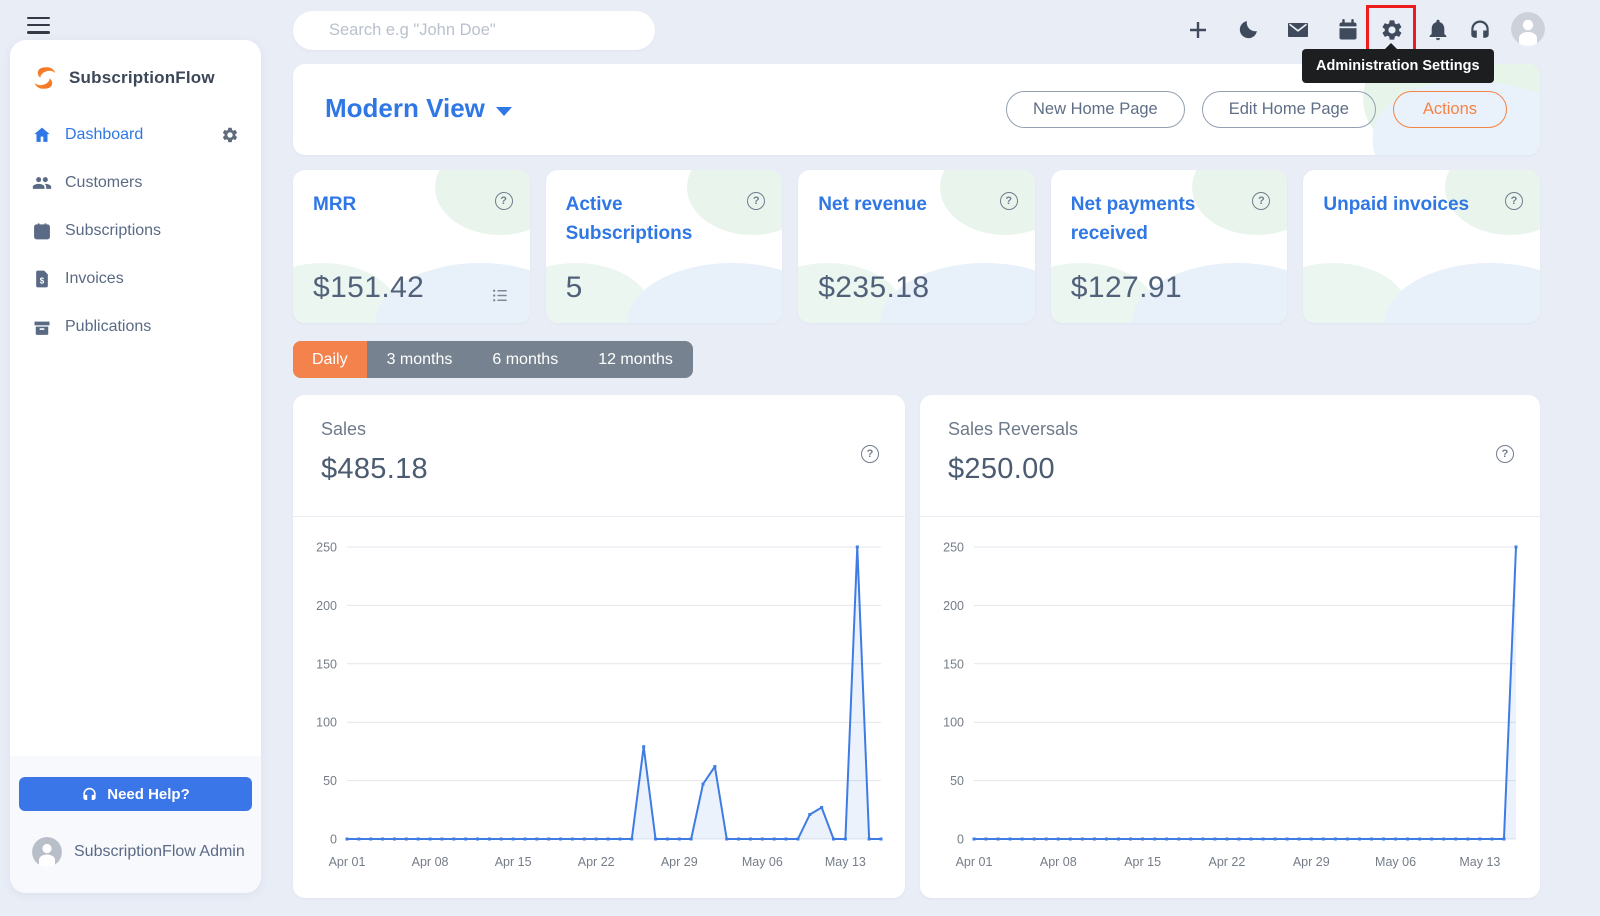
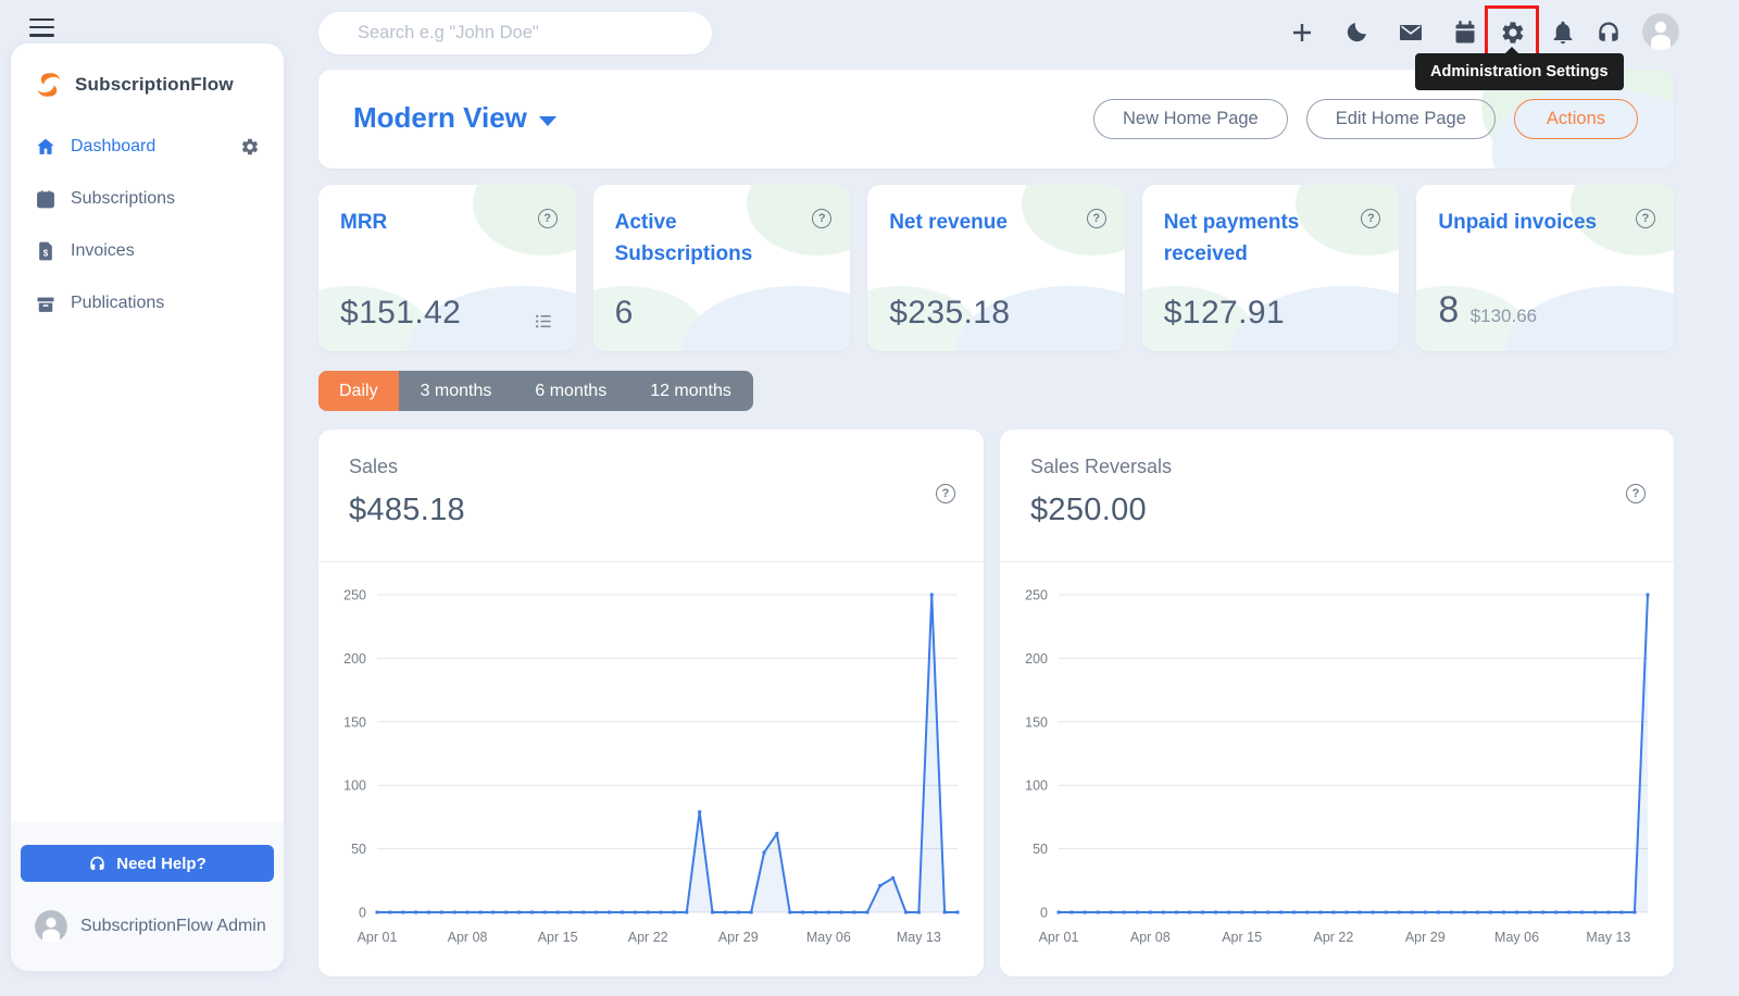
  Search e.g "John Doe"
  Administration Settings
  SubscriptionFlow
  Dashboard
- Customers
  Subscriptions
  $
  Invoices
  Publications
  Need Help?
  SubscriptionFlow Admin
  Modern View
  New Home Page
  Edit Home Page
  Actions
  MRR
  ?
  $151.42
  Active Subscriptions
  ?
- 5
+ 6
  Net revenue
  ?
  $235.18
  Net payments received
  ?
  $127.91
  Unpaid invoices
  ?
+ 8
+ $130.66
  Daily
  3 months
  6 months
  12 months
  Sales
  $485.18
  ?
  0
  50
  100
  150
  200
  250
  Apr 01
  Apr 08
  Apr 15
  Apr 22
  Apr 29
  May 06
  May 13
  Sales Reversals
  $250.00
  ?
  0
  50
  100
  150
  200
  250
  Apr 01
  Apr 08
  Apr 15
  Apr 22
  Apr 29
  May 06
  May 13
